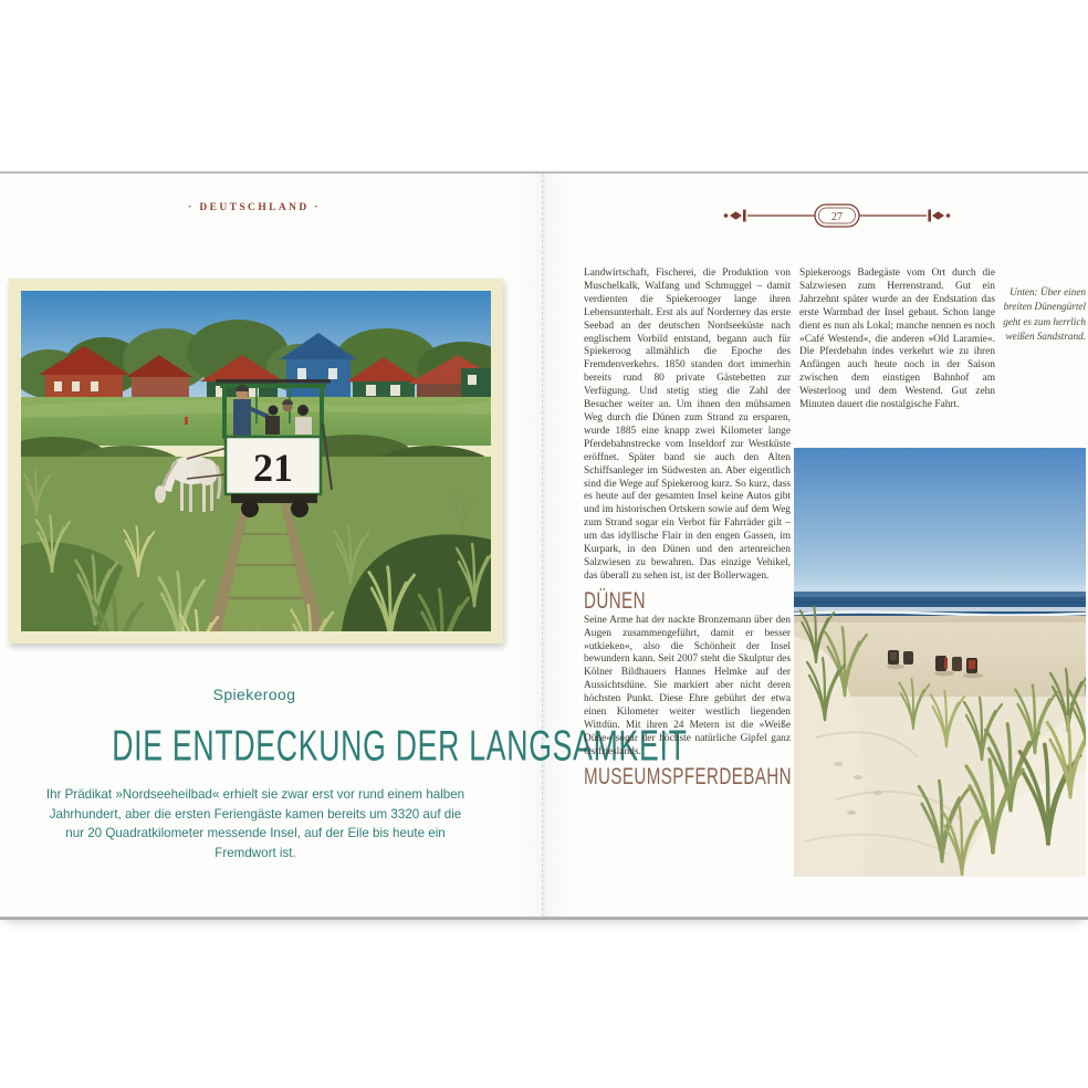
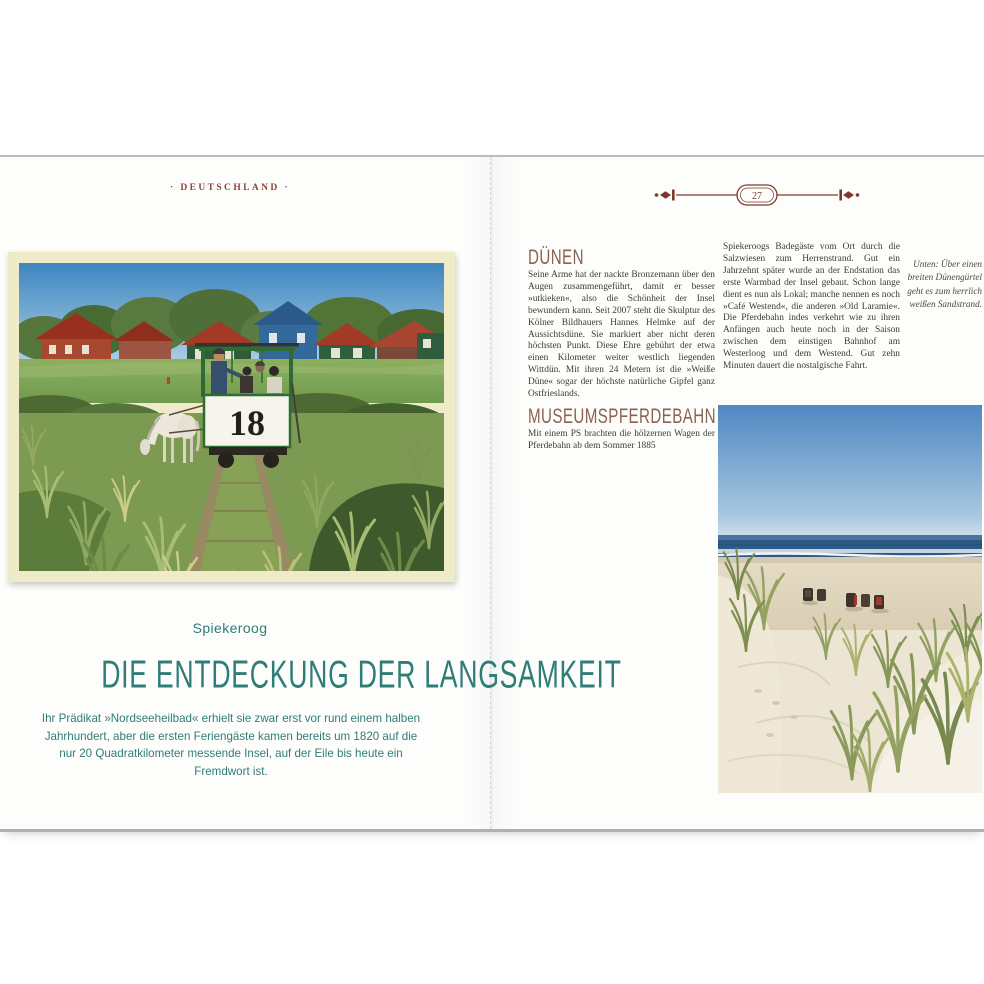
  · DEUTSCHLAND ·
- 21
+ 18
  Spiekeroog
  DIE ENTDECKUNG DER LANGSAMKEIT
- Ihr Prädikat »Nordseeheilbad« erhielt sie zwar erst vor rund einem halben Jahrhundert, aber die ersten Feriengäste kamen bereits um 3320 auf die nur 20 Quadratkilometer messende Insel, auf der Eile bis heute ein Fremdwort ist.
+ Ihr Prädikat »Nordseeheilbad« erhielt sie zwar erst vor rund einem halben Jahrhundert, aber die ersten Feriengäste kamen bereits um 1820 auf die nur 20 Quadratkilometer messende Insel, auf der Eile bis heute ein Fremdwort ist.
  27
- Landwirtschaft, Fischerei, die Produktion von Muschelkalk, Walfang und Schmuggel – damit verdienten die Spiekerooger lange ihren Lebensunterhalt. Erst als auf Norderney das erste Seebad an der deutschen Nordseeküste nach englischem Vorbild entstand, begann auch für Spiekeroog allmählich die Epoche des Fremdenverkehrs. 1850 standen dort immerhin bereits rund 80 private Gästebetten zur Verfügung. Und stetig stieg die Zahl der Besucher weiter an. Um ihnen den mühsamen Weg durch die Dünen zum Strand zu ersparen, wurde 1885 eine knapp zwei Kilometer lange Pferdebahnstrecke vom Inseldorf zur Westküste eröffnet. Später band sie auch den Alten Schiffsanleger im Südwesten an. Aber eigentlich sind die Wege auf Spiekeroog kurz. So kurz, dass es heute auf der gesamten Insel keine Autos gibt und im historischen Ortskern sowie auf dem Weg zum Strand sogar ein Verbot für Fahrräder gilt – um das idyllische Flair in den engen Gassen, im Kurpark, in den Dünen und den artenreichen Salzwiesen zu bewahren. Das einzige Vehikel, das überall zu sehen ist, ist der Bollerwagen.
  DÜNEN
  Seine Arme hat der nackte Bronzemann über den Augen zusammengeführt, damit er besser »utkieken«, also die Schönheit der Insel bewundern kann. Seit 2007 steht die Skulptur des Kölner Bildhauers Hannes Helmke auf der Aussichtsdüne. Sie markiert aber nicht deren höchsten Punkt. Diese Ehre gebührt der etwa einen Kilometer weiter westlich liegenden Wittdün. Mit ihren 24 Metern ist die »Weiße Düne« sogar der höchste natürliche Gipfel ganz Ostfrieslands.
  MUSEUMSPFERDEBAHN
+ Mit einem PS brachten die hölzernen Wagen der Pferdebahn ab dem Sommer 1885
  Spiekeroogs Badegäste vom Ort durch die Salzwiesen zum Herrenstrand. Gut ein Jahrzehnt später wurde an der Endstation das erste Warmbad der Insel gebaut. Schon lange dient es nun als Lokal; manche nennen es noch »Café Westend«, die anderen »Old Laramie«. Die Pferdebahn indes verkehrt wie zu ihren Anfängen auch heute noch in der Saison zwischen dem einstigen Bahnhof am Westerloog und dem Westend. Gut zehn Minuten dauert die nostalgische Fahrt.
  Unten: Über einen breiten Dünengürtel geht es zum herrlich weißen Sandstrand.
